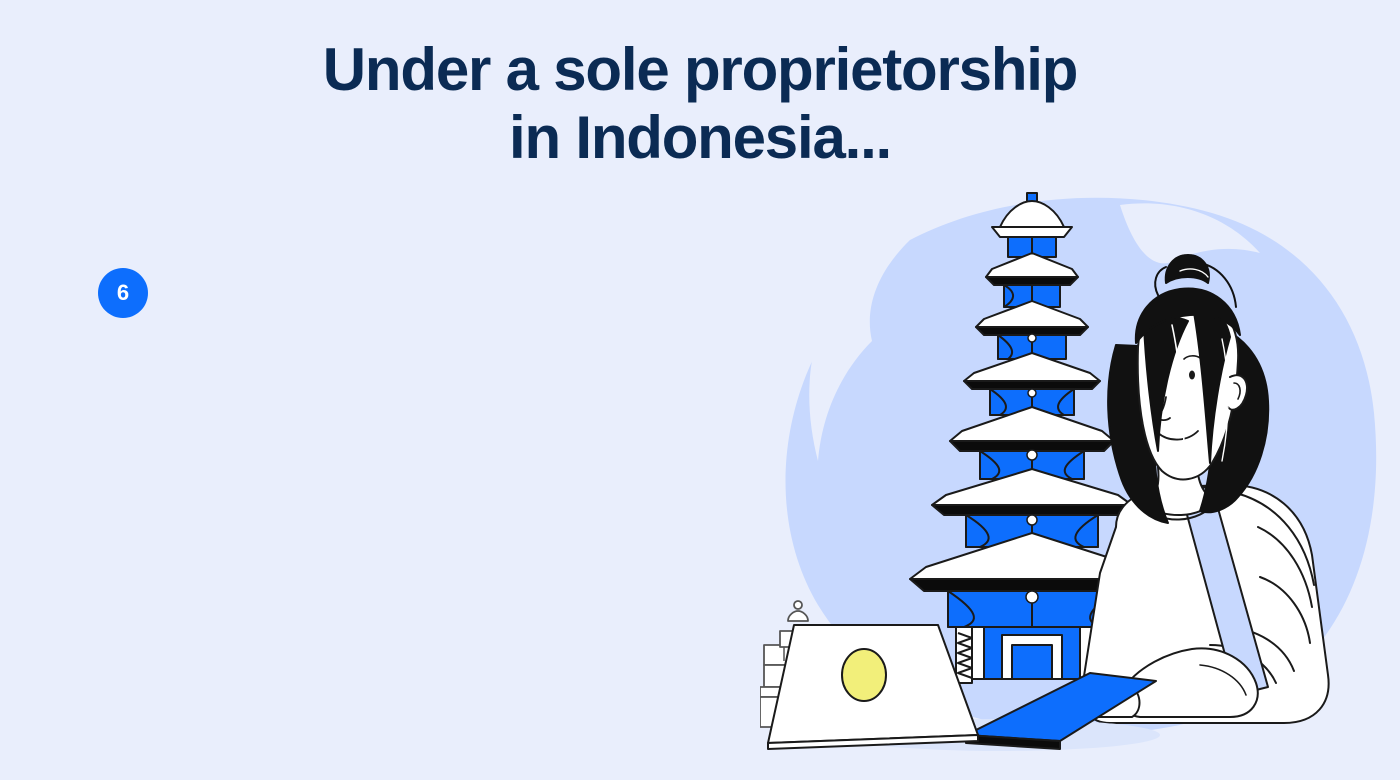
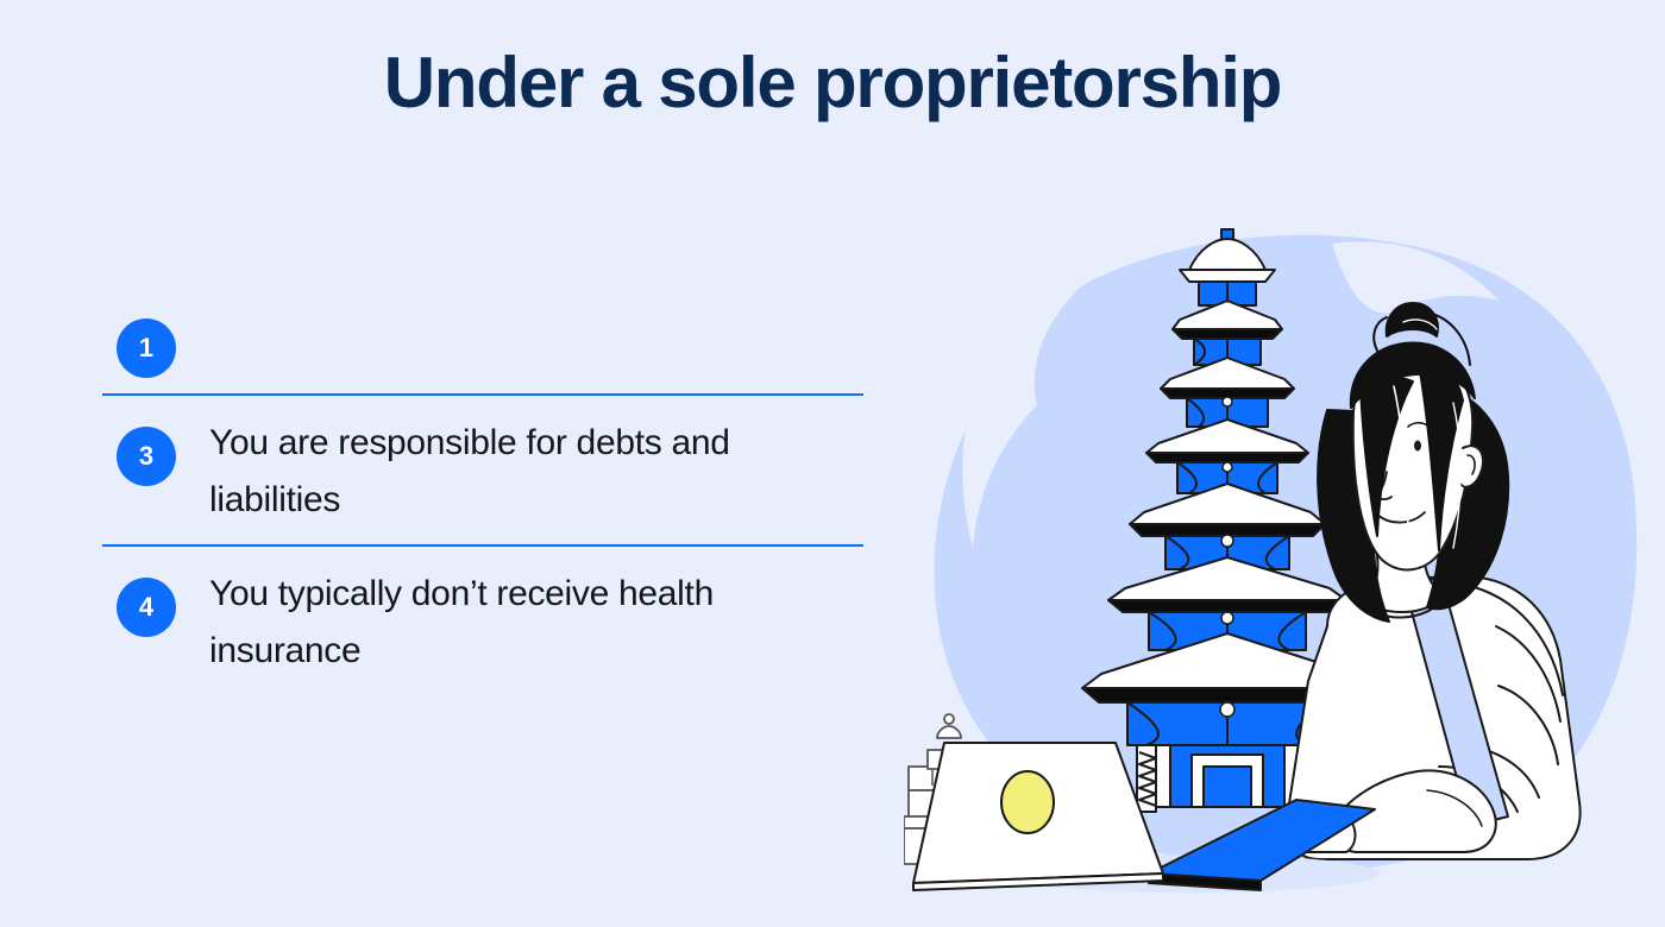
  Under a sole proprietorship
- in Indonesia...
- 6
+ 1
+ 3
+ You are responsible for debts and liabilities
+ 4
+ You typically don’t receive health insurance
